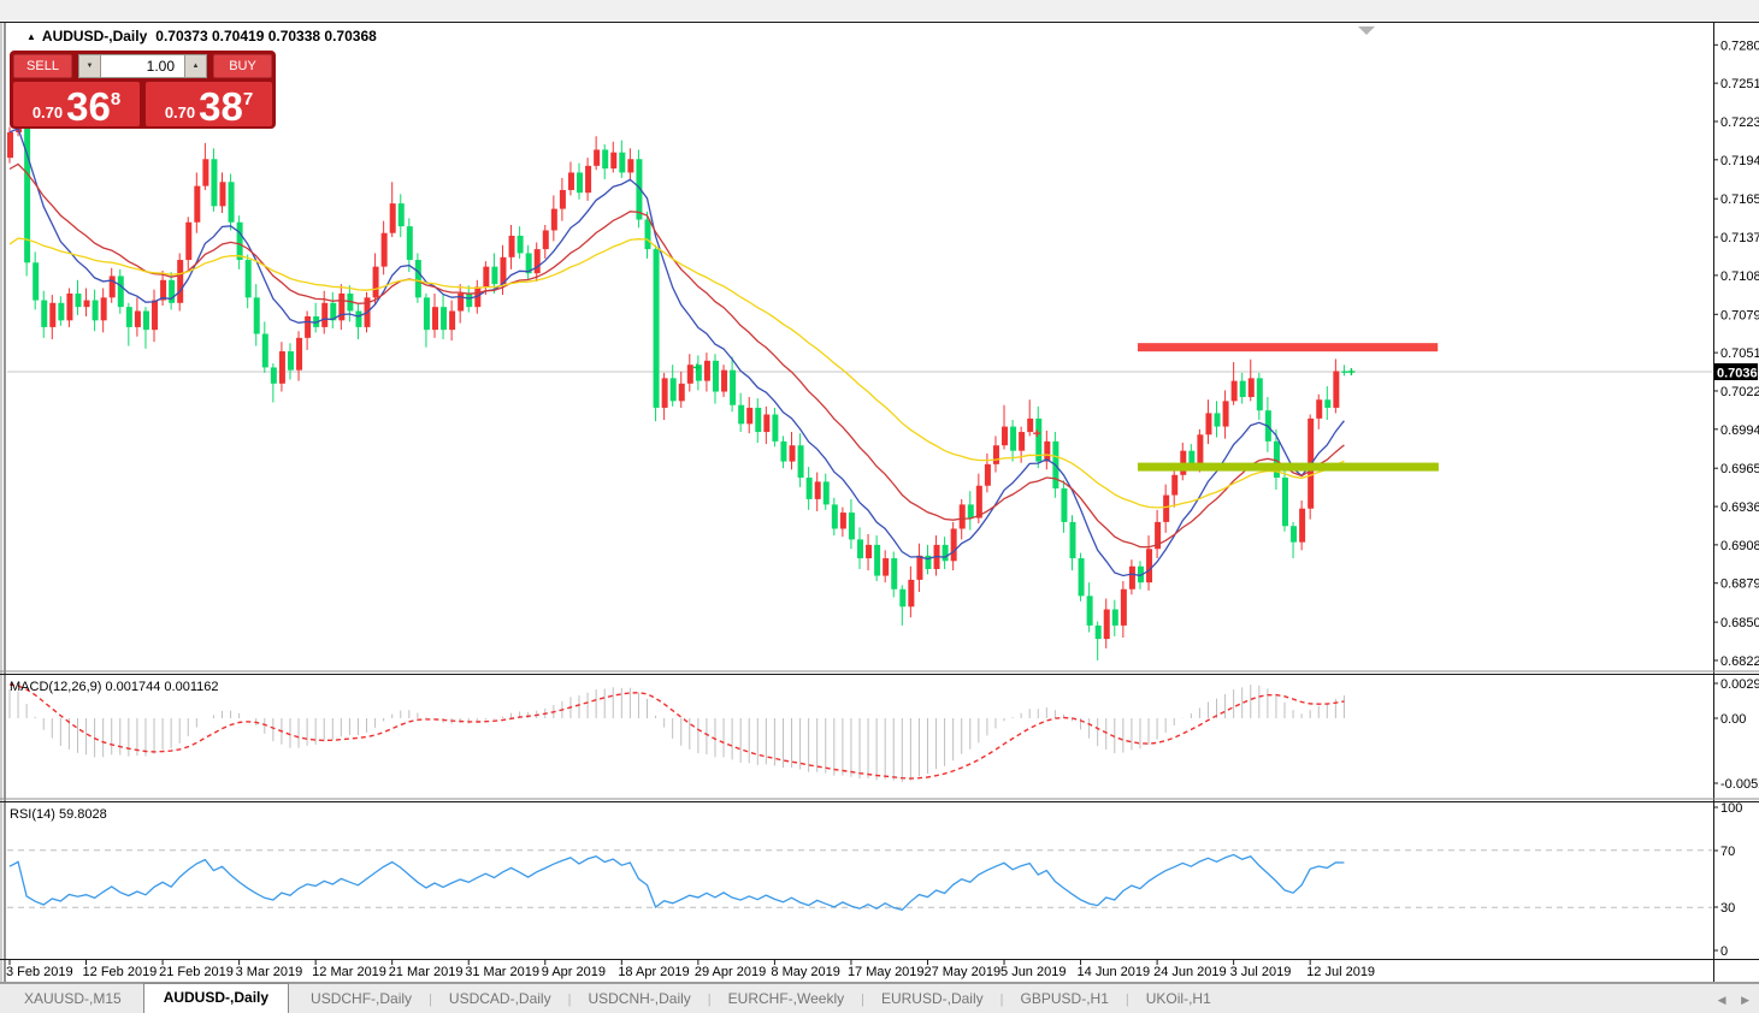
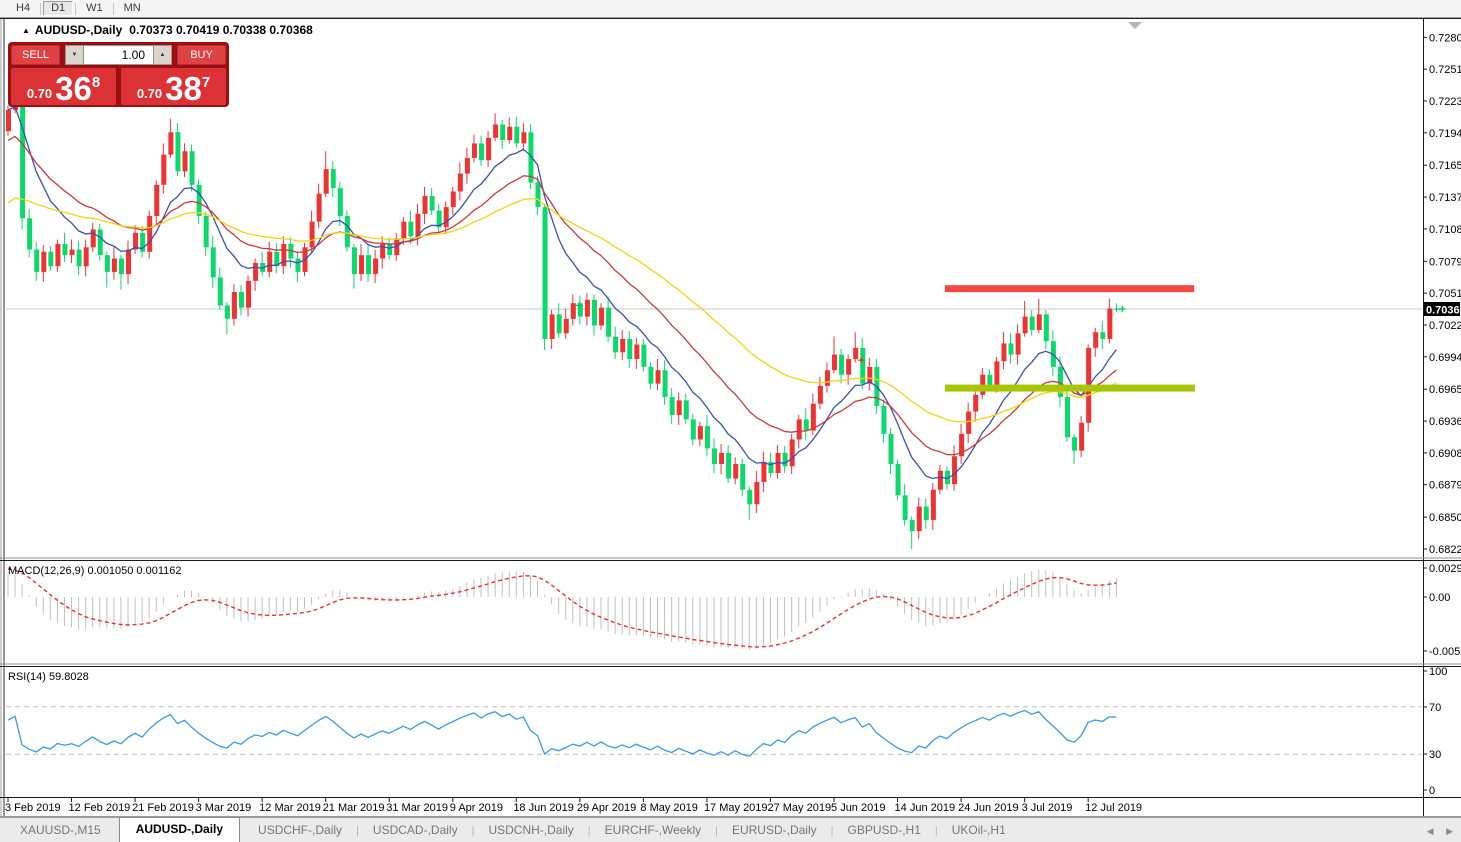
  0.7280
  0.7251
  0.7223
  0.7194
  0.7165
  0.7137
  0.7108
  0.7079
  0.7051
  0.7022
  0.6994
  0.6965
  0.6936
  0.6908
  0.6879
  0.6850
  0.6822
  0.7036
  0.0029
  0.00
  100
  70
  30
  0
  3 Feb 2019
  12 Feb 2019
  21 Feb 2019
  3 Mar 2019
  12 Mar 2019
  21 Mar 2019
  31 Mar 2019
  9 Apr 2019
- 18 Apr 2019
+ 18 Jun 2019
  29 Apr 2019
  8 May 2019
  17 May 2019
  27 May 2019
  5 Jun 2019
  14 Jun 2019
  24 Jun 2019
  3 Jul 2019
  12 Jul 2019
+ H4
+ D1
+ W1
+ MN
  ▲ AUDUSD-,Daily 0.70373 0.70419 0.70338 0.70368
  SELL
  1.00
  BUY
  0.70
  36
  8
  0.70
  38
  7
- MACD(12,26,9) 0.001744 0.001162
+ MACD(12,26,9) 0.001050 0.001162
  RSI(14) 59.8028
  XAUUSD-,M15
  AUDUSD-,Daily
  USDCHF-,Daily
  |
  USDCAD-,Daily
  |
  USDCNH-,Daily
  |
  EURCHF-,Weekly
  |
  EURUSD-,Daily
  |
  GBPUSD-,H1
  |
  UKOil-,H1
  ◀ ▶
